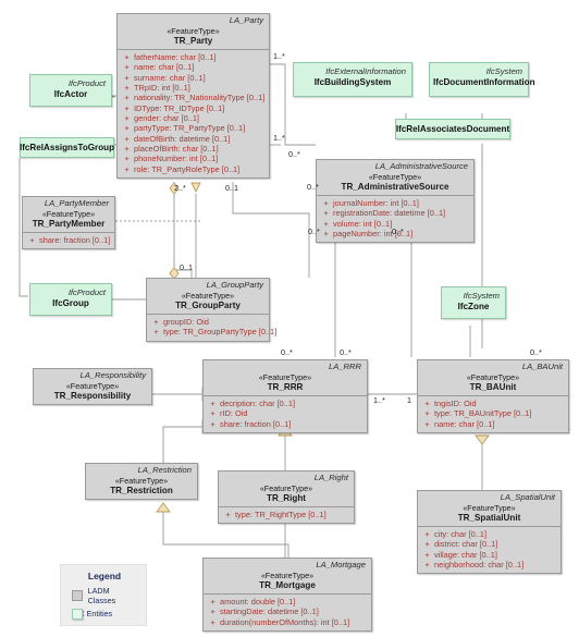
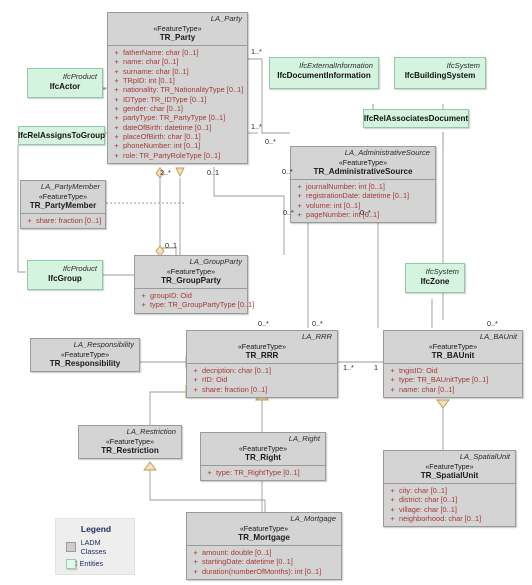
  LA_Party
  «FeatureType»
  TR_Party
  +
  fatherName: char [0..1]
  +
  name: char [0..1]
  +
  surname: char [0..1]
  +
  TRpID: int [0..1]
  +
  nationality: TR_NationalityType [0..1]
  +
  IDType: TR_IDType [0..1]
  +
  gender: char [0..1]
  +
  partyType: TR_PartyType [0..1]
  +
  dateOfBirth: datetime [0..1]
  +
  placeOfBirth: char [0..1]
  +
  phoneNumber: int [0..1]
  +
  role: TR_PartyRoleType [0..1]
  LA_PartyMember
  «FeatureType»
  TR_PartyMember
  +
  share: fraction [0..1]
  LA_GroupParty
  «FeatureType»
  TR_GroupParty
  +
  groupID: Oid
  +
  type: TR_GroupPartyType [0..1]
  LA_AdministrativeSource
  «FeatureType»
  TR_AdministrativeSource
  +
  journalNumber: int [0..1]
  +
  registrationDate: datetime [0..1]
  +
  volume: int [0..1]
  +
  pageNumber: int [0..1]
  LA_Responsibility
  «FeatureType»
  TR_Responsibility
  LA_RRR
  «FeatureType»
  TR_RRR
  +
  decription: char [0..1]
  +
  rID: Oid
  +
  share: fraction [0..1]
  LA_BAUnit
  «FeatureType»
  TR_BAUnit
  +
  tngisID: Oid
  +
  type: TR_BAUnitType [0..1]
  +
  name: char [0..1]
  LA_Restriction
  «FeatureType»
  TR_Restriction
  LA_Right
  «FeatureType»
  TR_Right
  +
  type: TR_RightType [0..1]
  LA_SpatialUnit
  «FeatureType»
  TR_SpatialUnit
  +
  city: char [0..1]
  +
  district: char [0..1]
  +
  village: char [0..1]
  +
  neighborhood: char [0..1]
  LA_Mortgage
  «FeatureType»
  TR_Mortgage
  +
  amount: double [0..1]
  +
  startingDate: datetime [0..1]
  +
  duration(numberOfMonths): int [0..1]
  IfcProduct
  IfcActor
  IfcRelAssignsToGroup
  IfcProduct
  IfcGroup
  IfcExternalInformation
- IfcBuildingSystem
+ IfcDocumentInformation
  IfcSystem
- IfcDocumentInformation
+ IfcBuildingSystem
  IfcRelAssociatesDocument
  IfcSystem
  IfcZone
  1..*
  0..*
  1..*
  0..*
  2..*
  0..1
  0..1
  0..*
  0..*
  0..*
  0..*
  1..*
  1
  0..*
  Legend
  LADM Classes
  Entities
